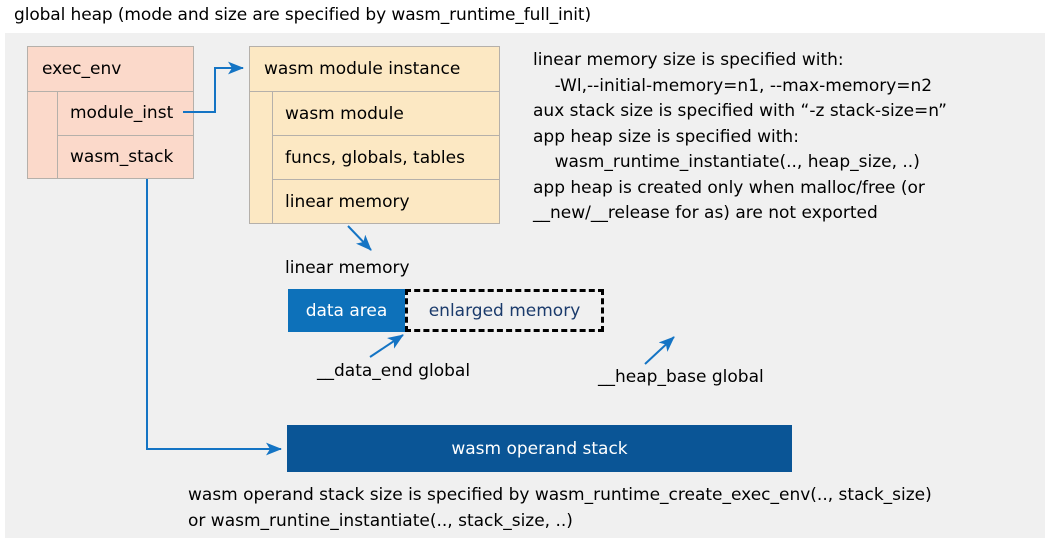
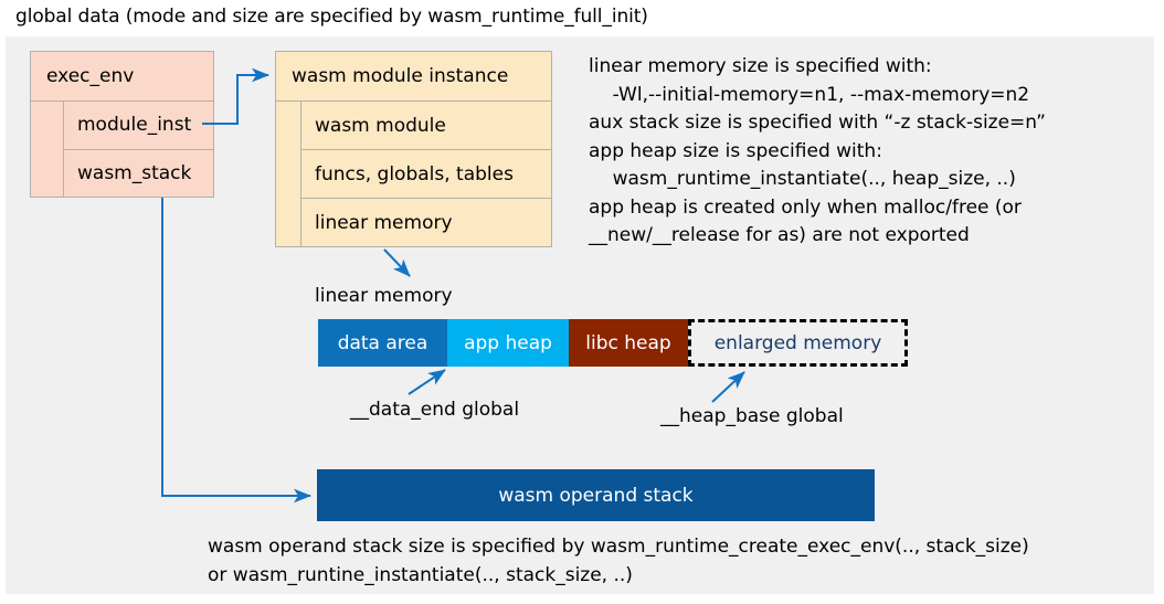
- global heap (mode and size are specified by wasm_runtime_full_init)
+ global data (mode and size are specified by wasm_runtime_full_init)
  exec_env
  module_inst
  wasm_stack
  wasm module instance
  wasm module
  funcs, globals, tables
  linear memory
  linear memory size is specified with:
  -Wl,--initial-memory=n1, --max-memory=n2
  aux stack size is specified with “-z stack-size=n”
  app heap size is specified with:
  wasm_runtime_instantiate(.., heap_size, ..)
  app heap is created only when malloc/free (or
  __new/__release for as) are not exported
  linear memory
  data area
+ app heap
+ libc heap
  enlarged memory
  __data_end global
  __heap_base global
  wasm operand stack
  wasm operand stack size is specified by wasm_runtime_create_exec_env(.., stack_size)
  or wasm_runtine_instantiate(.., stack_size, ..)
